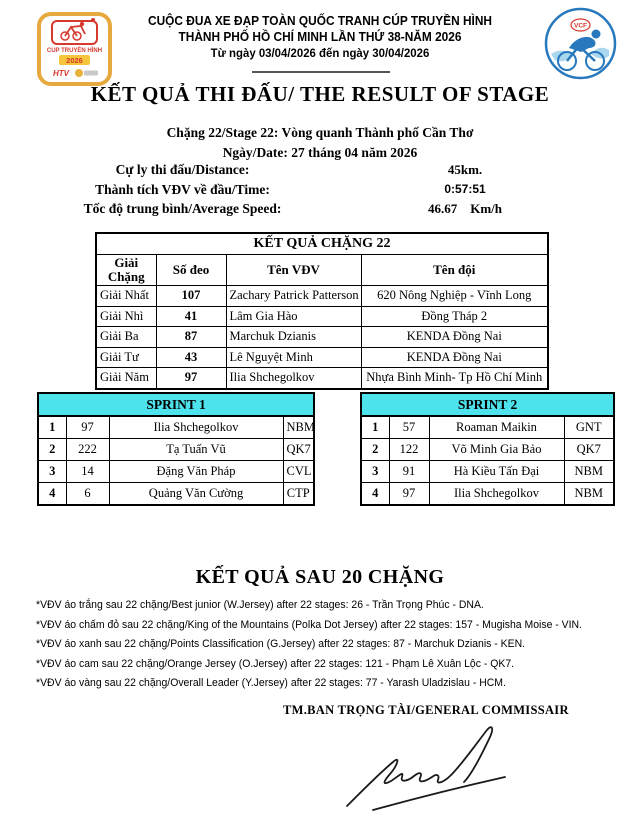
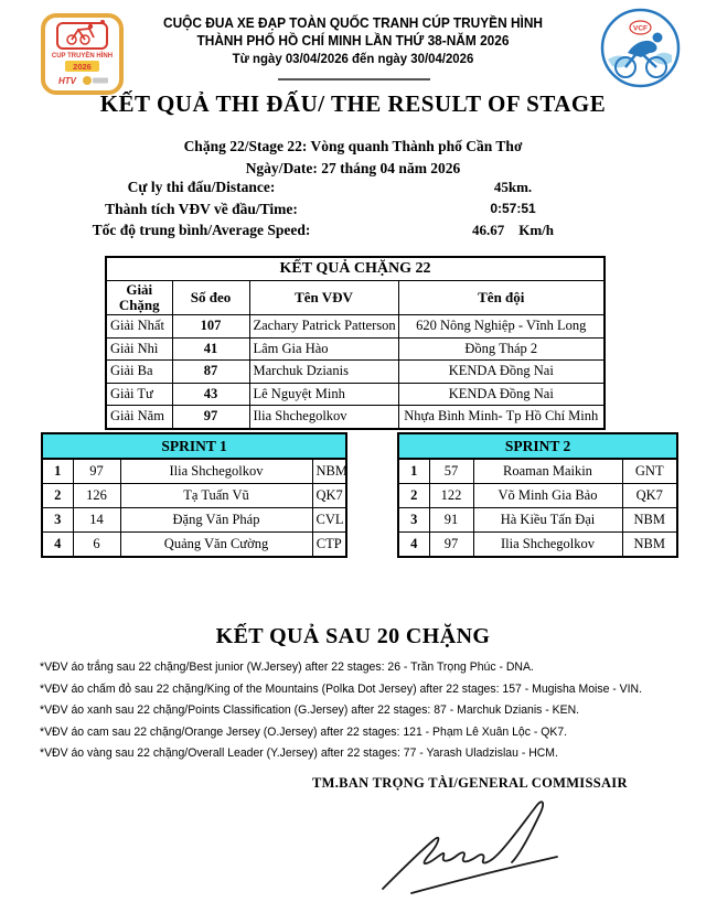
  2026
  HTV
  CUỘC ĐUA XE ĐẠP TOÀN QUỐC TRANH CÚP TRUYỀN HÌNH
  THÀNH PHỐ HỒ CHÍ MINH LẦN THỨ 38-NĂM 2026
  Từ ngày 03/04/2026 đến ngày 30/04/2026
  KẾT QUẢ THI ĐẤU/ THE RESULT OF STAGE
  Chặng 22/Stage 22: Vòng quanh Thành phố Cần Thơ
  Ngày/Date: 27 tháng 04 năm 2026
  Cự ly thi đấu/Distance:
  45km.
  Thành tích VĐV về đầu/Time:
  0:57:51
  Tốc độ trung bình/Average Speed:
  46.67 Km/h
  KẾT QUẢ CHẶNG 22
  Giải Chặng	Số đeo	Tên VĐV	Tên đội
  Giải Nhất	107	Zachary Patrick Patterson	620 Nông Nghiệp - Vĩnh Long
  Giải Nhì	41	Lâm Gia Hào	Đồng Tháp 2
  Giải Ba	87	Marchuk Dzianis	KENDA Đồng Nai
  Giải Tư	43	Lê Nguyệt Minh	KENDA Đồng Nai
  Giải Năm	97	Ilia Shchegolkov	Nhựa Bình Minh- Tp Hồ Chí Minh
  SPRINT 1
  1	97	Ilia Shchegolkov	NBM
- 2	222	Tạ Tuấn Vũ	QK7
+ 2	126	Tạ Tuấn Vũ	QK7
  3	14	Đặng Văn Pháp	CVL
  4	6	Quảng Văn Cường	CTP
  SPRINT 2
  1	57	Roaman Maikin	GNT
  2	122	Võ Minh Gia Bảo	QK7
  3	91	Hà Kiều Tấn Đại	NBM
  4	97	Ilia Shchegolkov	NBM
  KẾT QUẢ SAU 20 CHẶNG
  *VĐV áo trắng sau 22 chặng/Best junior (W.Jersey) after 22 stages: 26 - Trần Trọng Phúc - DNA.
  *VĐV áo chấm đỏ sau 22 chặng/King of the Mountains (Polka Dot Jersey) after 22 stages: 157 - Mugisha Moise - VIN.
  *VĐV áo xanh sau 22 chặng/Points Classification (G.Jersey) after 22 stages: 87 - Marchuk Dzianis - KEN.
  *VĐV áo cam sau 22 chặng/Orange Jersey (O.Jersey) after 22 stages: 121 - Phạm Lê Xuân Lộc - QK7.
  *VĐV áo vàng sau 22 chặng/Overall Leader (Y.Jersey) after 22 stages: 77 - Yarash Uladzislau - HCM.
  TM.BAN TRỌNG TÀI/GENERAL COMMISSAIR
